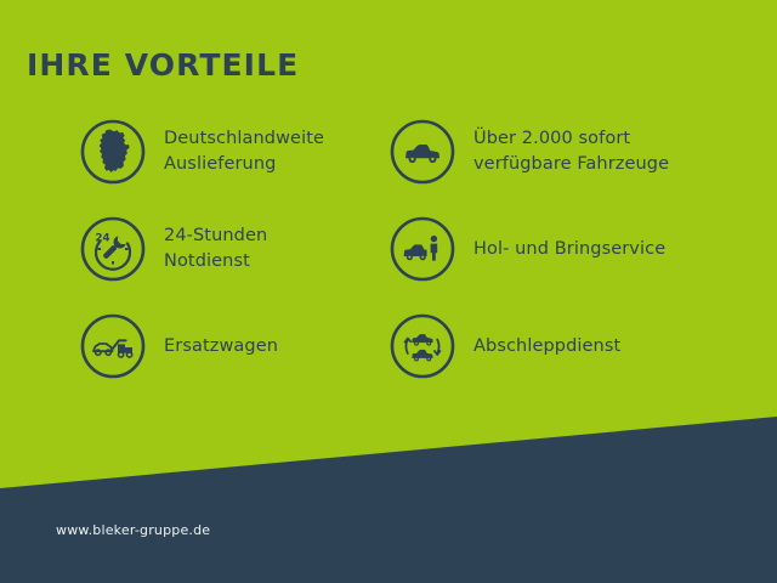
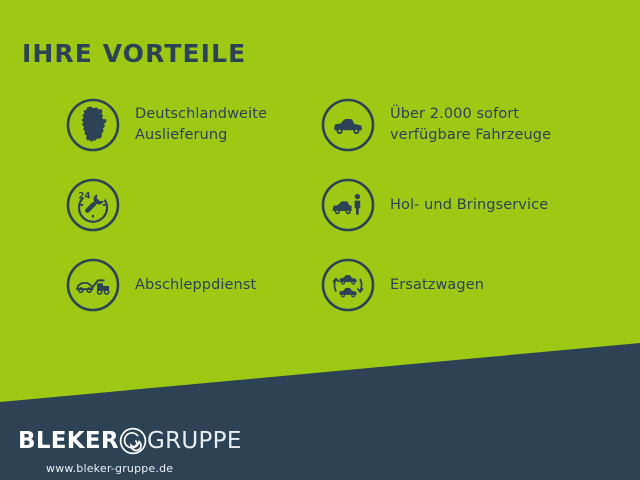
  IHRE VORTEILE
  Deutschlandweite
  Auslieferung
  24
- 24-Stunden
- Notdienst
- Ersatzwagen
+ Abschleppdienst
  Über 2.000 sofort
  verfügbare Fahrzeuge
  Hol- und Bringservice
- Abschleppdienst
+ Ersatzwagen
+ BLEKER
+ GRUPPE
  www.bleker-gruppe.de
